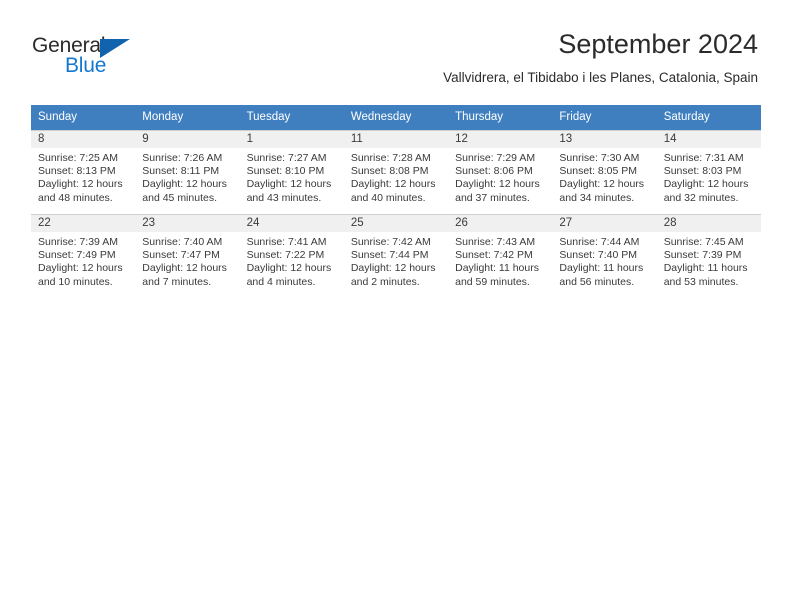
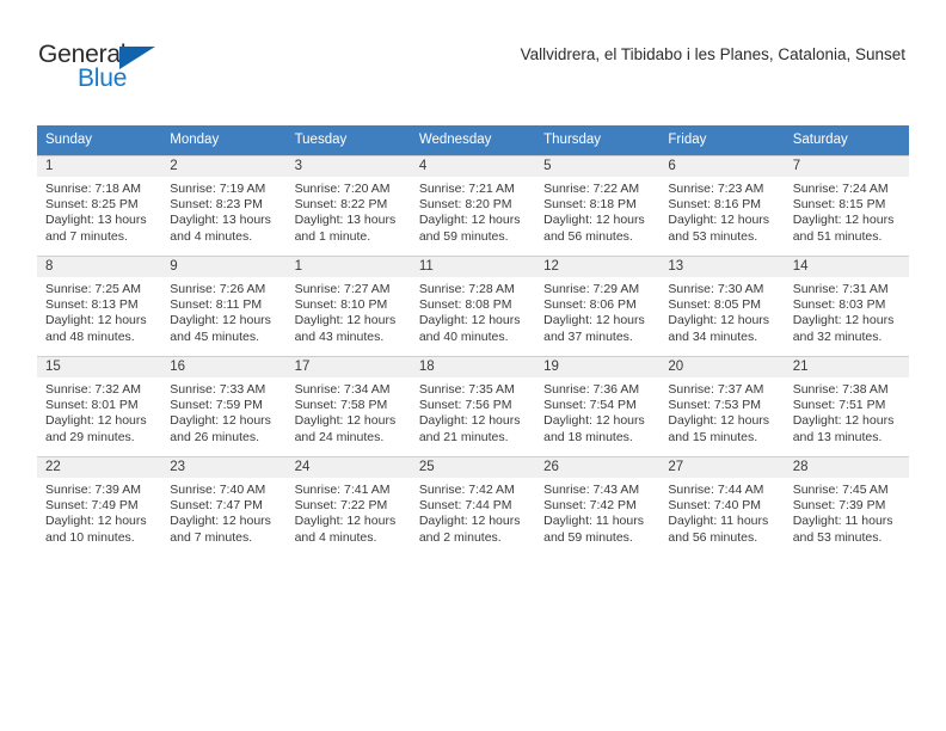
  General
  Blue
- September 2024
- Vallvidrera, el Tibidabo i les Planes, Catalonia, Spain
+ Vallvidrera, el Tibidabo i les Planes, Catalonia, Sunset
  Sunday	Monday	Tuesday	Wednesday	Thursday	Friday	Saturday
+ 1Sunrise: 7:18 AMSunset: 8:25 PMDaylight: 13 hoursand 7 minutes.	2Sunrise: 7:19 AMSunset: 8:23 PMDaylight: 13 hoursand 4 minutes.	3Sunrise: 7:20 AMSunset: 8:22 PMDaylight: 13 hoursand 1 minute.	4Sunrise: 7:21 AMSunset: 8:20 PMDaylight: 12 hoursand 59 minutes.	5Sunrise: 7:22 AMSunset: 8:18 PMDaylight: 12 hoursand 56 minutes.	6Sunrise: 7:23 AMSunset: 8:16 PMDaylight: 12 hoursand 53 minutes.	7Sunrise: 7:24 AMSunset: 8:15 PMDaylight: 12 hoursand 51 minutes.
  8Sunrise: 7:25 AMSunset: 8:13 PMDaylight: 12 hoursand 48 minutes.	9Sunrise: 7:26 AMSunset: 8:11 PMDaylight: 12 hoursand 45 minutes.	1Sunrise: 7:27 AMSunset: 8:10 PMDaylight: 12 hoursand 43 minutes.	11Sunrise: 7:28 AMSunset: 8:08 PMDaylight: 12 hoursand 40 minutes.	12Sunrise: 7:29 AMSunset: 8:06 PMDaylight: 12 hoursand 37 minutes.	13Sunrise: 7:30 AMSunset: 8:05 PMDaylight: 12 hoursand 34 minutes.	14Sunrise: 7:31 AMSunset: 8:03 PMDaylight: 12 hoursand 32 minutes.
+ 15Sunrise: 7:32 AMSunset: 8:01 PMDaylight: 12 hoursand 29 minutes.	16Sunrise: 7:33 AMSunset: 7:59 PMDaylight: 12 hoursand 26 minutes.	17Sunrise: 7:34 AMSunset: 7:58 PMDaylight: 12 hoursand 24 minutes.	18Sunrise: 7:35 AMSunset: 7:56 PMDaylight: 12 hoursand 21 minutes.	19Sunrise: 7:36 AMSunset: 7:54 PMDaylight: 12 hoursand 18 minutes.	20Sunrise: 7:37 AMSunset: 7:53 PMDaylight: 12 hoursand 15 minutes.	21Sunrise: 7:38 AMSunset: 7:51 PMDaylight: 12 hoursand 13 minutes.
  22Sunrise: 7:39 AMSunset: 7:49 PMDaylight: 12 hoursand 10 minutes.	23Sunrise: 7:40 AMSunset: 7:47 PMDaylight: 12 hoursand 7 minutes.	24Sunrise: 7:41 AMSunset: 7:22 PMDaylight: 12 hoursand 4 minutes.	25Sunrise: 7:42 AMSunset: 7:44 PMDaylight: 12 hoursand 2 minutes.	26Sunrise: 7:43 AMSunset: 7:42 PMDaylight: 11 hoursand 59 minutes.	27Sunrise: 7:44 AMSunset: 7:40 PMDaylight: 11 hoursand 56 minutes.	28Sunrise: 7:45 AMSunset: 7:39 PMDaylight: 11 hoursand 53 minutes.
